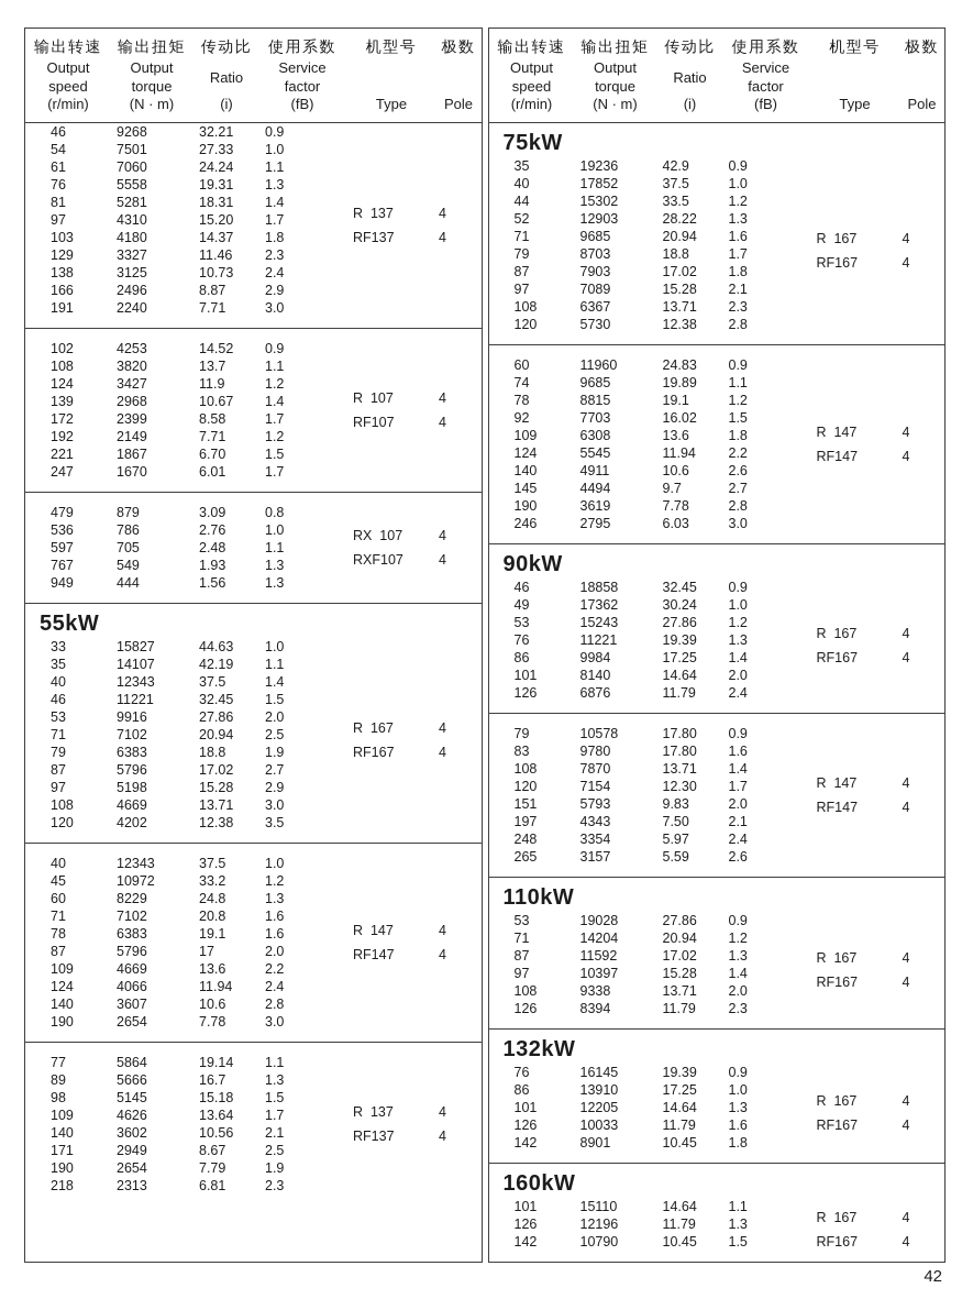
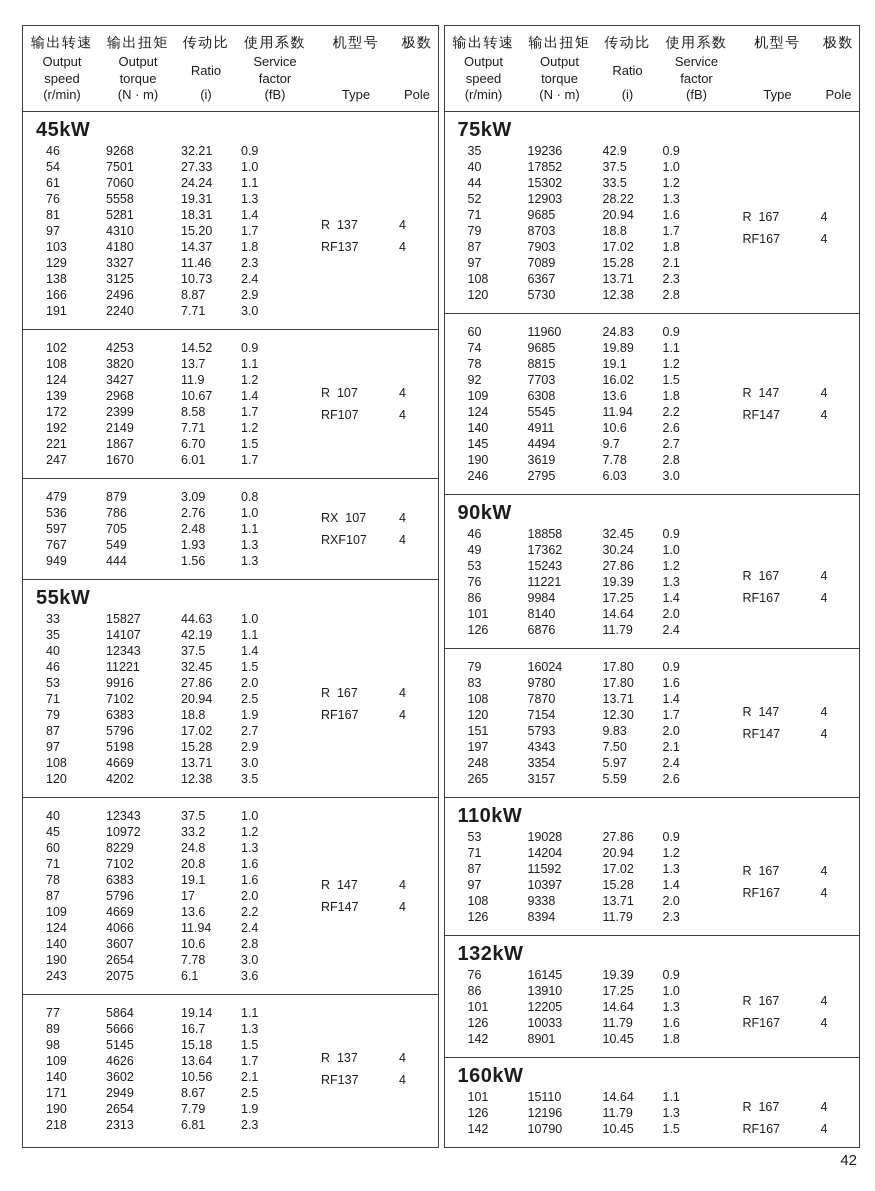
  输出转速
  Output
  speed
  (r/min)
  输出扭矩
  Output
  torque
  (N · m)
  传动比
  Ratio
  (i)
  使用系数
  Service
  factor
  (fB)
  机型号
  Type
  极数
  Pole
+ 45kW
  46
  9268
  32.21
  0.9
  54
  7501
  27.33
  1.0
  61
  7060
  24.24
  1.1
  76
  5558
  19.31
  1.3
  81
  5281
  18.31
  1.4
  97
  4310
  15.20
  1.7
  103
  4180
  14.37
  1.8
  129
  3327
  11.46
  2.3
  138
  3125
  10.73
  2.4
  166
  2496
  8.87
  2.9
  191
  2240
  7.71
  3.0
  R 137
  4
  RF137
  4
  102
  4253
  14.52
  0.9
  108
  3820
  13.7
  1.1
  124
  3427
  11.9
  1.2
  139
  2968
  10.67
  1.4
  172
  2399
  8.58
  1.7
  192
  2149
  7.71
  1.2
  221
  1867
  6.70
  1.5
  247
  1670
  6.01
  1.7
  R 107
  4
  RF107
  4
  479
  879
  3.09
  0.8
  536
  786
  2.76
  1.0
  597
  705
  2.48
  1.1
  767
  549
  1.93
  1.3
  949
  444
  1.56
  1.3
  RX 107
  4
  RXF107
  4
  55kW
  33
  15827
  44.63
  1.0
  35
  14107
  42.19
  1.1
  40
  12343
  37.5
  1.4
  46
  11221
  32.45
  1.5
  53
  9916
  27.86
  2.0
  71
  7102
  20.94
  2.5
  79
  6383
  18.8
  1.9
  87
  5796
  17.02
  2.7
  97
  5198
  15.28
  2.9
  108
  4669
  13.71
  3.0
  120
  4202
  12.38
  3.5
  R 167
  4
  RF167
  4
  40
  12343
  37.5
  1.0
  45
  10972
  33.2
  1.2
  60
  8229
  24.8
  1.3
  71
  7102
  20.8
  1.6
  78
  6383
  19.1
  1.6
  87
  5796
  17
  2.0
  109
  4669
  13.6
  2.2
  124
  4066
  11.94
  2.4
  140
  3607
  10.6
  2.8
  190
  2654
  7.78
  3.0
+ 243
+ 2075
+ 6.1
+ 3.6
  R 147
  4
  RF147
  4
  77
  5864
  19.14
  1.1
  89
  5666
  16.7
  1.3
  98
  5145
  15.18
  1.5
  109
  4626
  13.64
  1.7
  140
  3602
  10.56
  2.1
  171
  2949
  8.67
  2.5
  190
  2654
  7.79
  1.9
  218
  2313
  6.81
  2.3
  R 137
  4
  RF137
  4
  输出转速
  Output
  speed
  (r/min)
  输出扭矩
  Output
  torque
  (N · m)
  传动比
  Ratio
  (i)
  使用系数
  Service
  factor
  (fB)
  机型号
  Type
  极数
  Pole
  75kW
  35
  19236
  42.9
  0.9
  40
  17852
  37.5
  1.0
  44
  15302
  33.5
  1.2
  52
  12903
  28.22
  1.3
  71
  9685
  20.94
  1.6
  79
  8703
  18.8
  1.7
  87
  7903
  17.02
  1.8
  97
  7089
  15.28
  2.1
  108
  6367
  13.71
  2.3
  120
  5730
  12.38
  2.8
  R 167
  4
  RF167
  4
  60
  11960
  24.83
  0.9
  74
  9685
  19.89
  1.1
  78
  8815
  19.1
  1.2
  92
  7703
  16.02
  1.5
  109
  6308
  13.6
  1.8
  124
  5545
  11.94
  2.2
  140
  4911
  10.6
  2.6
  145
  4494
  9.7
  2.7
  190
  3619
  7.78
  2.8
  246
  2795
  6.03
  3.0
  R 147
  4
  RF147
  4
  90kW
  46
  18858
  32.45
  0.9
  49
  17362
  30.24
  1.0
  53
  15243
  27.86
  1.2
  76
  11221
  19.39
  1.3
  86
  9984
  17.25
  1.4
  101
  8140
  14.64
  2.0
  126
  6876
  11.79
  2.4
  R 167
  4
  RF167
  4
  79
- 10578
+ 16024
  17.80
  0.9
  83
  9780
  17.80
  1.6
  108
  7870
  13.71
  1.4
  120
  7154
  12.30
  1.7
  151
  5793
  9.83
  2.0
  197
  4343
  7.50
  2.1
  248
  3354
  5.97
  2.4
  265
  3157
  5.59
  2.6
  R 147
  4
  RF147
  4
  110kW
  53
  19028
  27.86
  0.9
  71
  14204
  20.94
  1.2
  87
  11592
  17.02
  1.3
  97
  10397
  15.28
  1.4
  108
  9338
  13.71
  2.0
  126
  8394
  11.79
  2.3
  R 167
  4
  RF167
  4
  132kW
  76
  16145
  19.39
  0.9
  86
  13910
  17.25
  1.0
  101
  12205
  14.64
  1.3
  126
  10033
  11.79
  1.6
  142
  8901
  10.45
  1.8
  R 167
  4
  RF167
  4
  160kW
  101
  15110
  14.64
  1.1
  126
  12196
  11.79
  1.3
  142
  10790
  10.45
  1.5
  R 167
  4
  RF167
  4
  42
